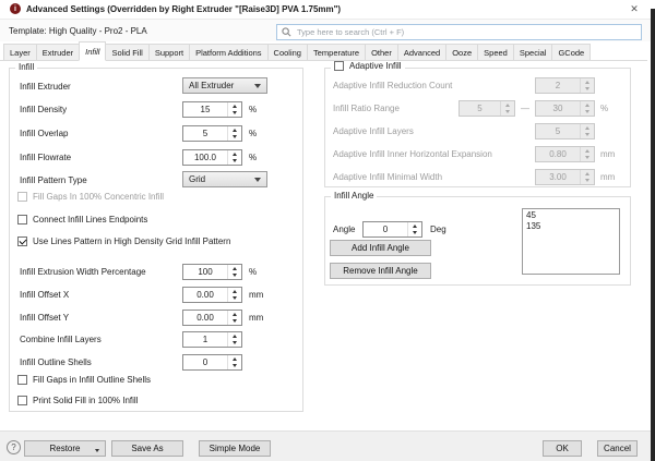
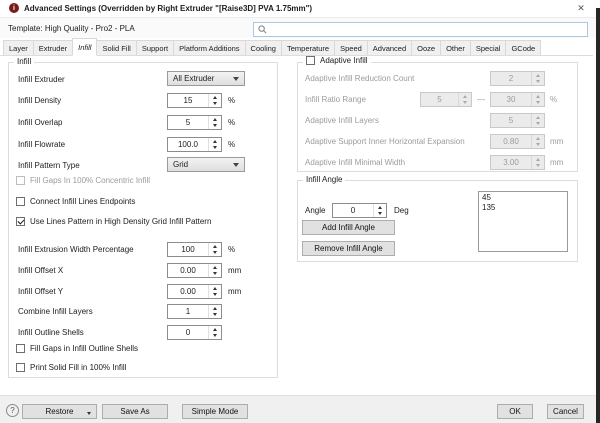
  Advanced Settings (Overridden by Right Extruder "[Raise3D] PVA 1.75mm")
  ✕
  Template: High Quality - Pro2 - PLA
- Type here to search (Ctrl + F)
  Layer
  Extruder
  Infill
  Solid Fill
  Support
  Platform Additions
  Cooling
  Temperature
- Other
+ Speed
  Advanced
  Ooze
- Speed
+ Other
  Special
  GCode
  Infill
  Infill Extruder
  All Extruder
  Infill Density
  15
  %
  Infill Overlap
  5
  %
  Infill Flowrate
  100.0
  %
  Infill Pattern Type
  Grid
  Fill Gaps In 100% Concentric Infill
  Connect Infill Lines Endpoints
  Use Lines Pattern in High Density Grid Infill Pattern
  Infill Extrusion Width Percentage
  100
  %
  Infill Offset X
  0.00
  mm
  Infill Offset Y
  0.00
  mm
  Combine Infill Layers
  1
  Infill Outline Shells
  0
  Fill Gaps in Infill Outline Shells
  Print Solid Fill in 100% Infill
  Adaptive Infill
  Adaptive Infill Reduction Count
  2
  Infill Ratio Range
  5
  —
  30
  %
  Adaptive Infill Layers
  5
- Adaptive Infill Inner Horizontal Expansion
+ Adaptive Support Inner Horizontal Expansion
  0.80
  mm
  Adaptive Infill Minimal Width
  3.00
  mm
  Infill Angle
  Angle
  0
  Deg
  Add Infill Angle
  Remove Infill Angle
  45
  135
  ?
  Restore
  Save As
  Simple Mode
  OK
  Cancel
